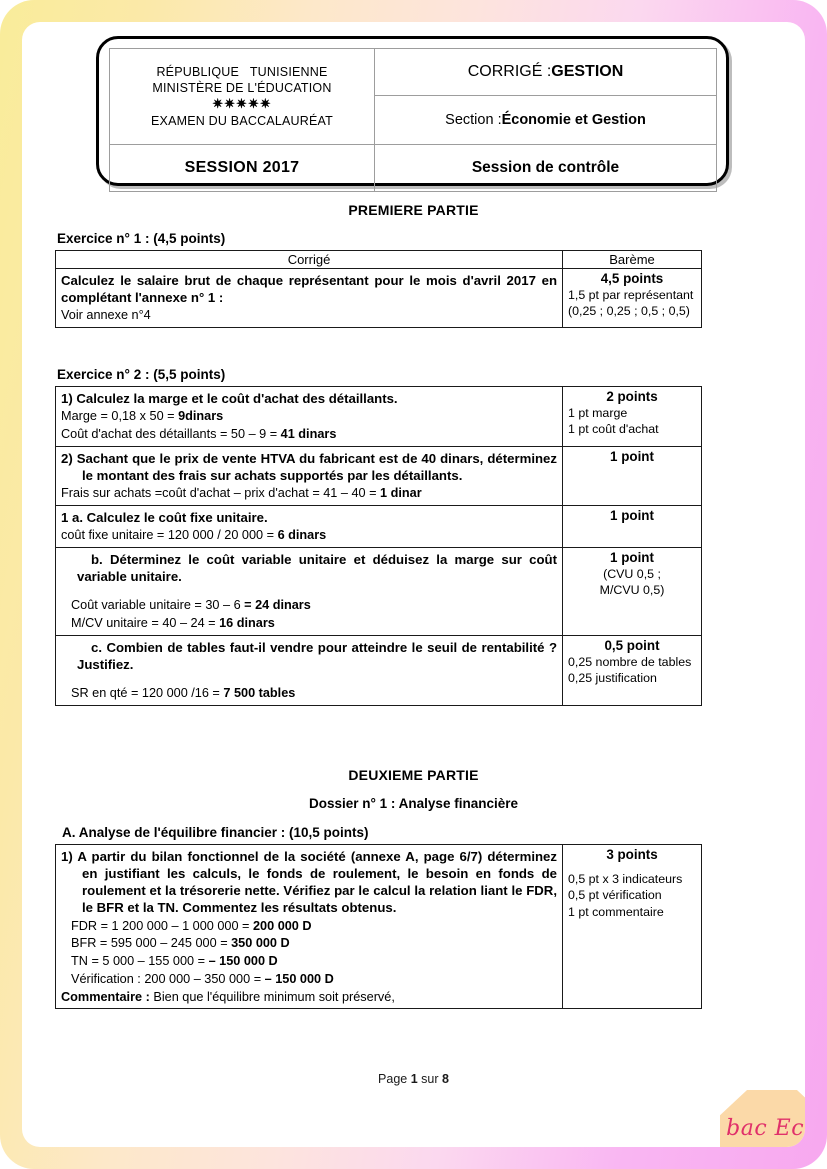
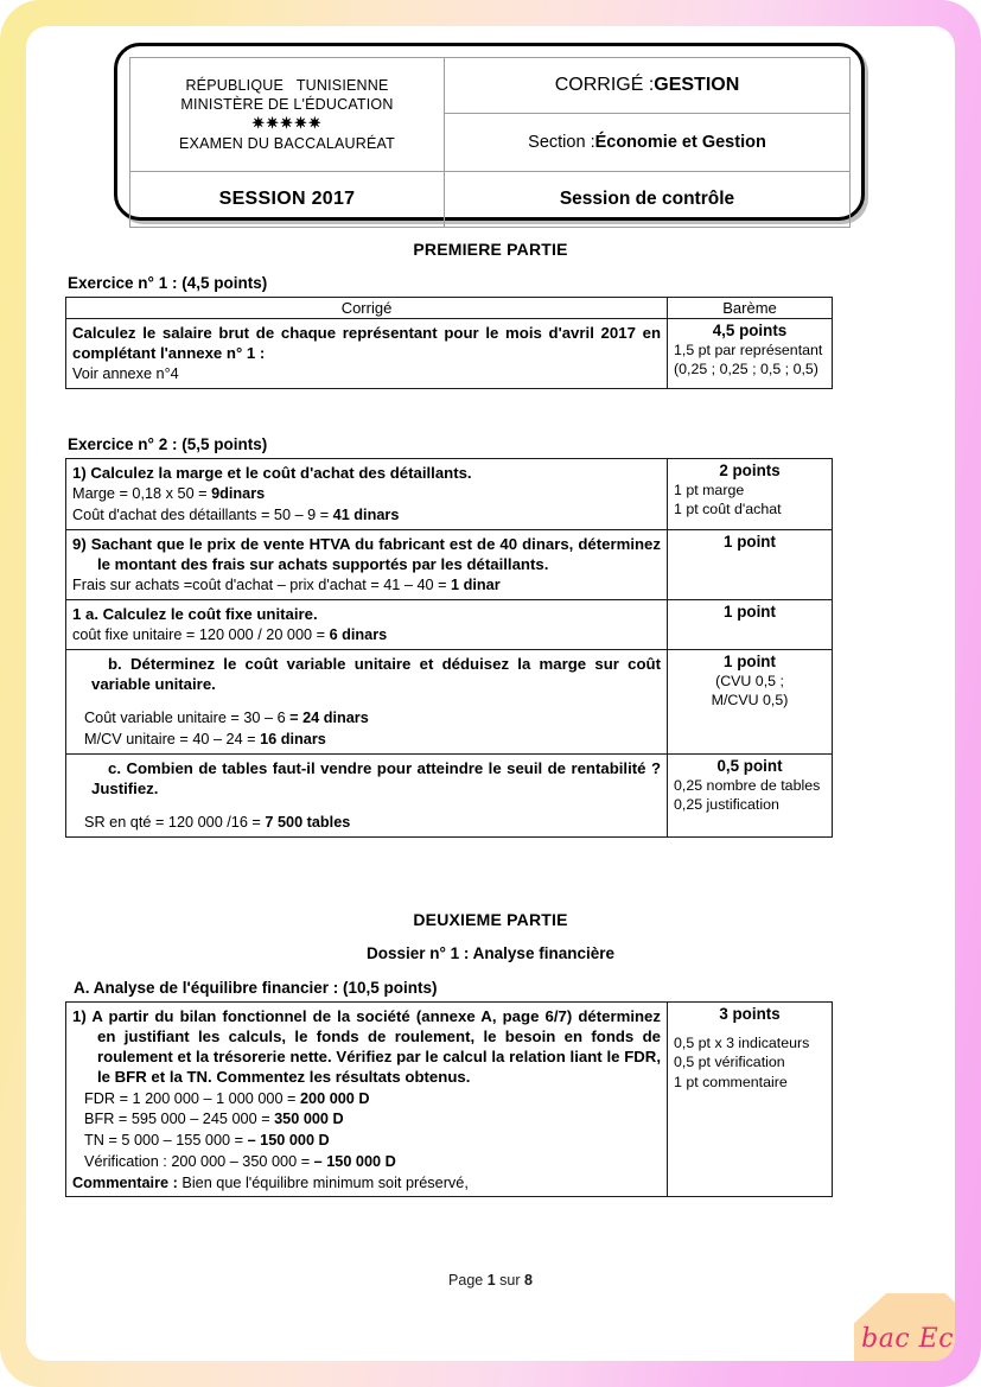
  RÉPUBLIQUE TUNISIENNE MINISTÈRE DE L'ÉDUCATION ✷✷✷✷✷ EXAMEN DU BACCALAURÉAT	CORRIGÉ :GESTION
  Section :Économie et Gestion
  SESSION 2017	Session de contrôle
  PREMIERE PARTIE
  Exercice n° 1 : (4,5 points)
  Corrigé	Barème
  Calculez le salaire brut de chaque représentant pour le mois d'avril 2017 en complétant l'annexe n° 1 : Voir annexe n°4	4,5 points 1,5 pt par représentant (0,25 ; 0,25 ; 0,5 ; 0,5)
  Exercice n° 2 : (5,5 points)
  1) Calculez la marge et le coût d'achat des détaillants. Marge = 0,18 x 50 = 9dinars Coût d'achat des détaillants = 50 – 9 = 41 dinars	2 points 1 pt marge1 pt coût d'achat
- 2) Sachant que le prix de vente HTVA du fabricant est de 40 dinars, déterminez le montant des frais sur achats supportés par les détaillants. Frais sur achats =coût d'achat – prix d'achat = 41 – 40 = 1 dinar	1 point
+ 9) Sachant que le prix de vente HTVA du fabricant est de 40 dinars, déterminez le montant des frais sur achats supportés par les détaillants. Frais sur achats =coût d'achat – prix d'achat = 41 – 40 = 1 dinar	1 point
  1 a. Calculez le coût fixe unitaire. coût fixe unitaire = 120 000 / 20 000 = 6 dinars	1 point
  b. Déterminez le coût variable unitaire et déduisez la marge sur coût variable unitaire. Coût variable unitaire = 30 – 6 = 24 dinars M/CV unitaire = 40 – 24 = 16 dinars	1 point (CVU 0,5 ;M/CVU 0,5)
  c. Combien de tables faut-il vendre pour atteindre le seuil de rentabilité ? Justifiez. SR en qté = 120 000 /16 = 7 500 tables	0,5 point 0,25 nombre de tables0,25 justification
  DEUXIEME PARTIE
  Dossier n° 1 : Analyse financière
  A. Analyse de l'équilibre financier : (10,5 points)
  1) A partir du bilan fonctionnel de la société (annexe A, page 6/7) déterminez en justifiant les calculs, le fonds de roulement, le besoin en fonds de roulement et la trésorerie nette. Vérifiez par le calcul la relation liant le FDR, le BFR et la TN. Commentez les résultats obtenus. FDR = 1 200 000 – 1 000 000 = 200 000 D BFR = 595 000 – 245 000 = 350 000 D TN = 5 000 – 155 000 = – 150 000 D Vérification : 200 000 – 350 000 = – 150 000 D Commentaire : Bien que l'équilibre minimum soit préservé,	3 points 0,5 pt x 3 indicateurs0,5 pt vérification1 pt commentaire
  Page 1 sur 8
  bac Ec
